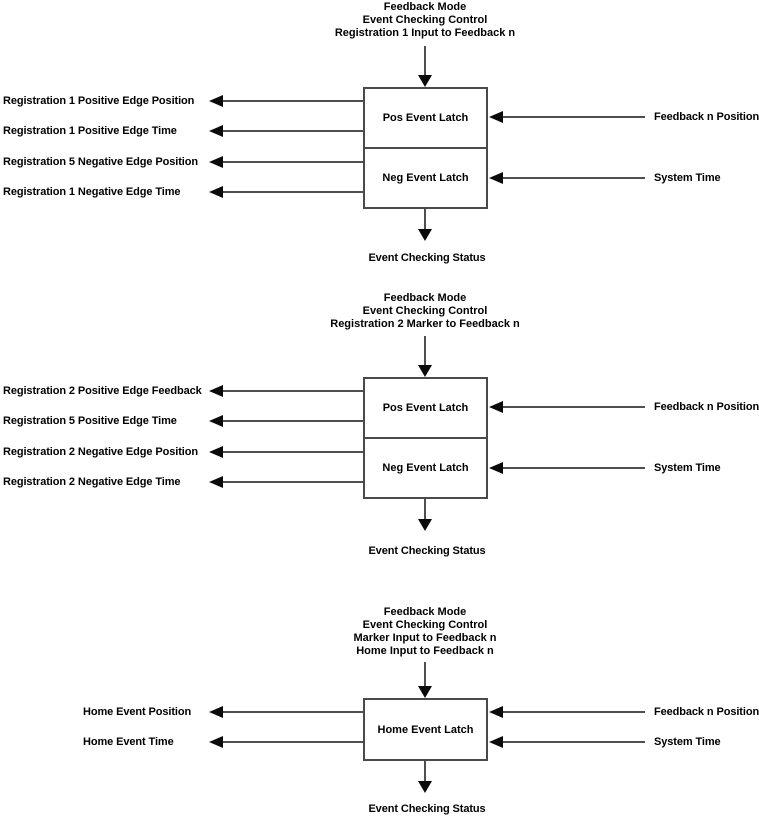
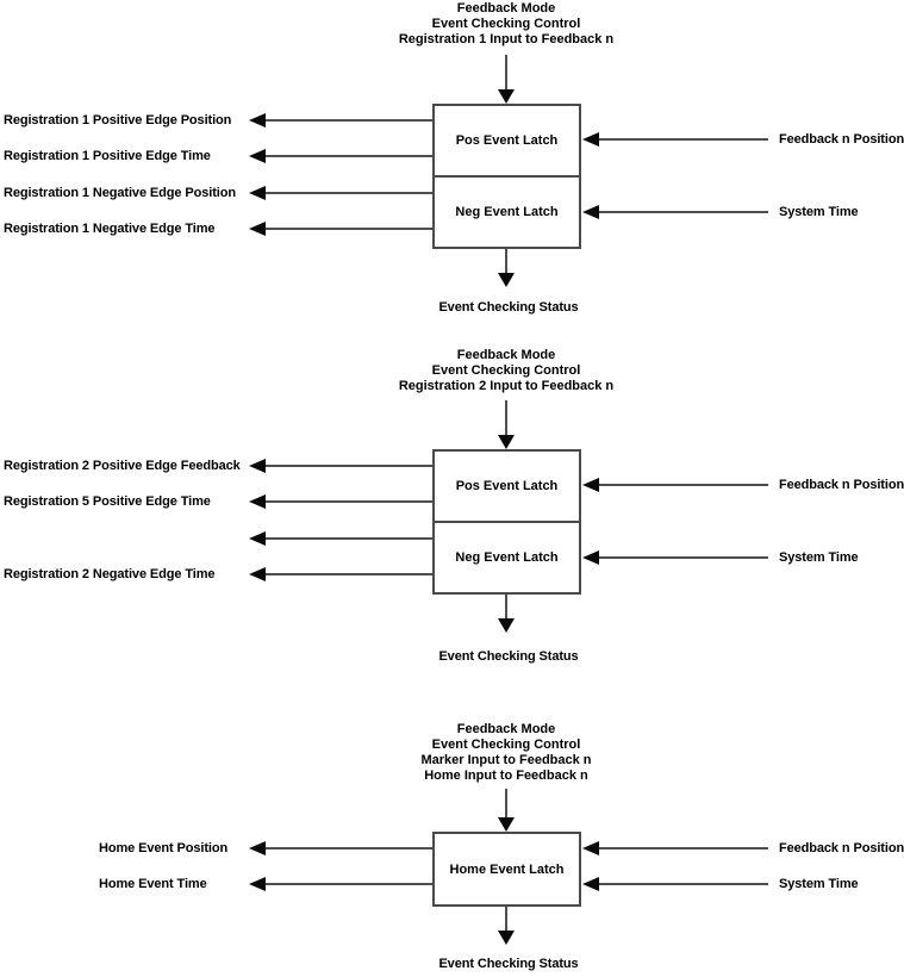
  Feedback Mode
  Event Checking Control
  Registration 1 Input to Feedback n
  Pos Event Latch
  Neg Event Latch
  Registration 1 Positive Edge Position
  Registration 1 Positive Edge Time
- Registration 5 Negative Edge Position
+ Registration 1 Negative Edge Position
  Registration 1 Negative Edge Time
  Feedback n Position
  System Time
  Event Checking Status
  Feedback Mode
  Event Checking Control
- Registration 2 Marker to Feedback n
+ Registration 2 Input to Feedback n
  Pos Event Latch
  Neg Event Latch
  Registration 2 Positive Edge Feedback
  Registration 5 Positive Edge Time
- Registration 2 Negative Edge Position
  Registration 2 Negative Edge Time
  Feedback n Position
  System Time
  Event Checking Status
  Feedback Mode
  Event Checking Control
  Marker Input to Feedback n
  Home Input to Feedback n
  Home Event Latch
  Home Event Position
  Home Event Time
  Feedback n Position
  System Time
  Event Checking Status
